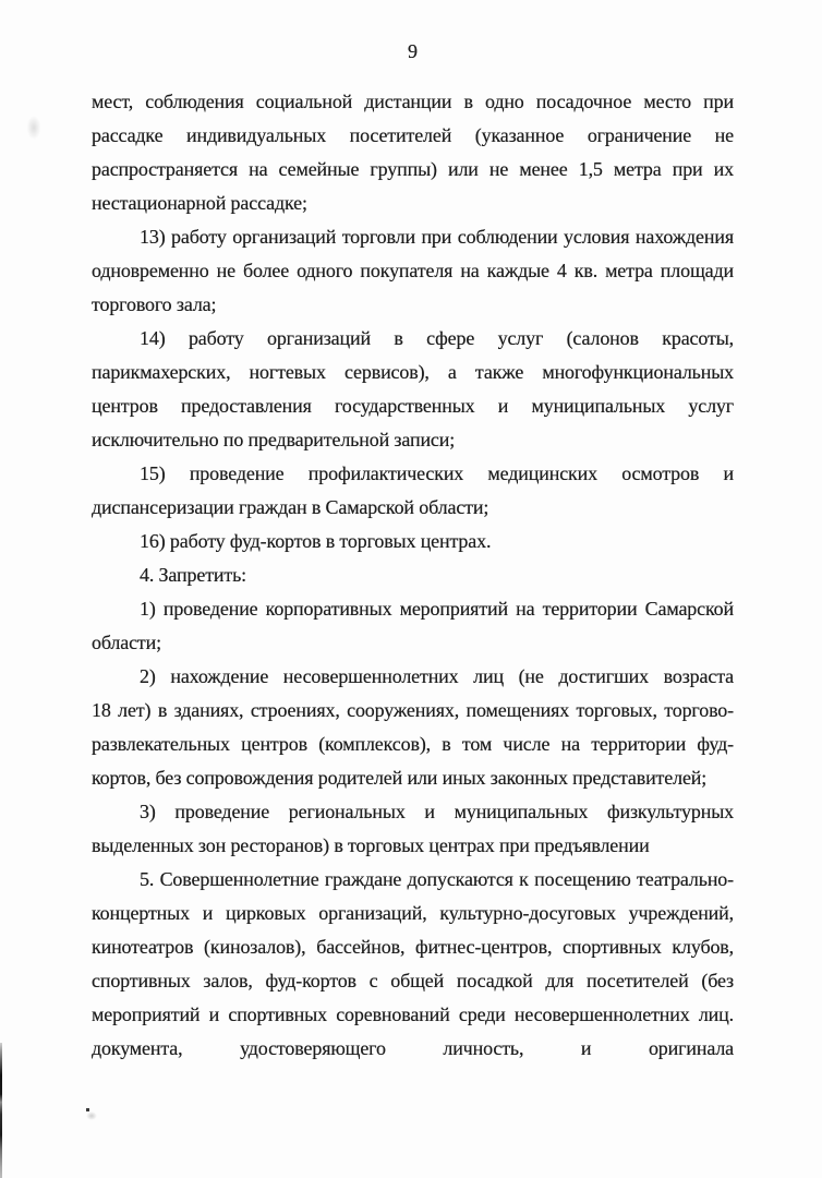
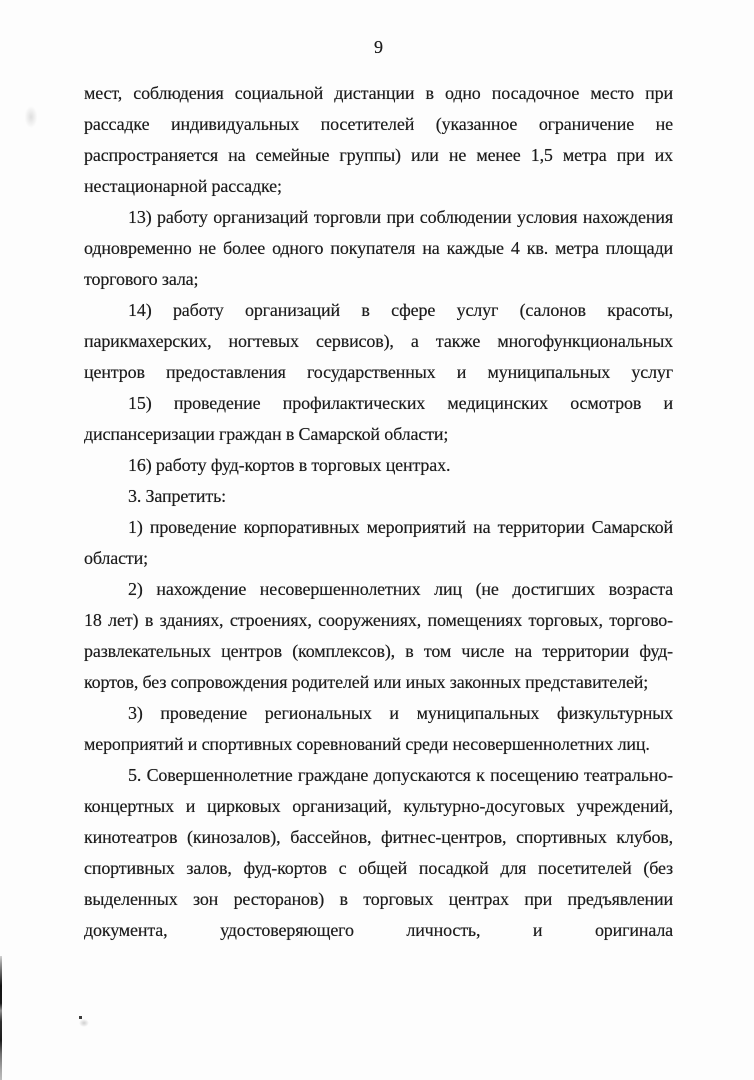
  9
  мест, соблюдения социальной дистанции в одно посадочное место при
  рассадке индивидуальных посетителей (указанное ограничение не
  распространяется на семейные группы) или не менее 1,5 метра при их
  нестационарной рассадке;
  13) работу организаций торговли при соблюдении условия нахождения
  одновременно не более одного покупателя на каждые 4 кв. метра площади
  торгового зала;
  14) работу организаций в сфере услуг (салонов красоты,
  парикмахерских, ногтевых сервисов), а также многофункциональных
  центров предоставления государственных и муниципальных услуг
- исключительно по предварительной записи;
  15) проведение профилактических медицинских осмотров и
  диспансеризации граждан в Самарской области;
  16) работу фуд-кортов в торговых центрах.
- 4. Запретить:
+ 3. Запретить:
  1) проведение корпоративных мероприятий на территории Самарской
  области;
  2) нахождение несовершеннолетних лиц (не достигших возраста
  18 лет) в зданиях, строениях, сооружениях, помещениях торговых, торгово-
  развлекательных центров (комплексов), в том числе на территории фуд-
  кортов, без сопровождения родителей или иных законных представителей;
  3) проведение региональных и муниципальных физкультурных
- выделенных зон ресторанов) в торговых центрах при предъявлении
+ мероприятий и спортивных соревнований среди несовершеннолетних лиц.
  5. Совершеннолетние граждане допускаются к посещению театрально-
  концертных и цирковых организаций, культурно-досуговых учреждений,
  кинотеатров (кинозалов), бассейнов, фитнес-центров, спортивных клубов,
  спортивных залов, фуд-кортов с общей посадкой для посетителей (без
- мероприятий и спортивных соревнований среди несовершеннолетних лиц.
+ выделенных зон ресторанов) в торговых центрах при предъявлении
  документа, удостоверяющего личность, и оригинала
